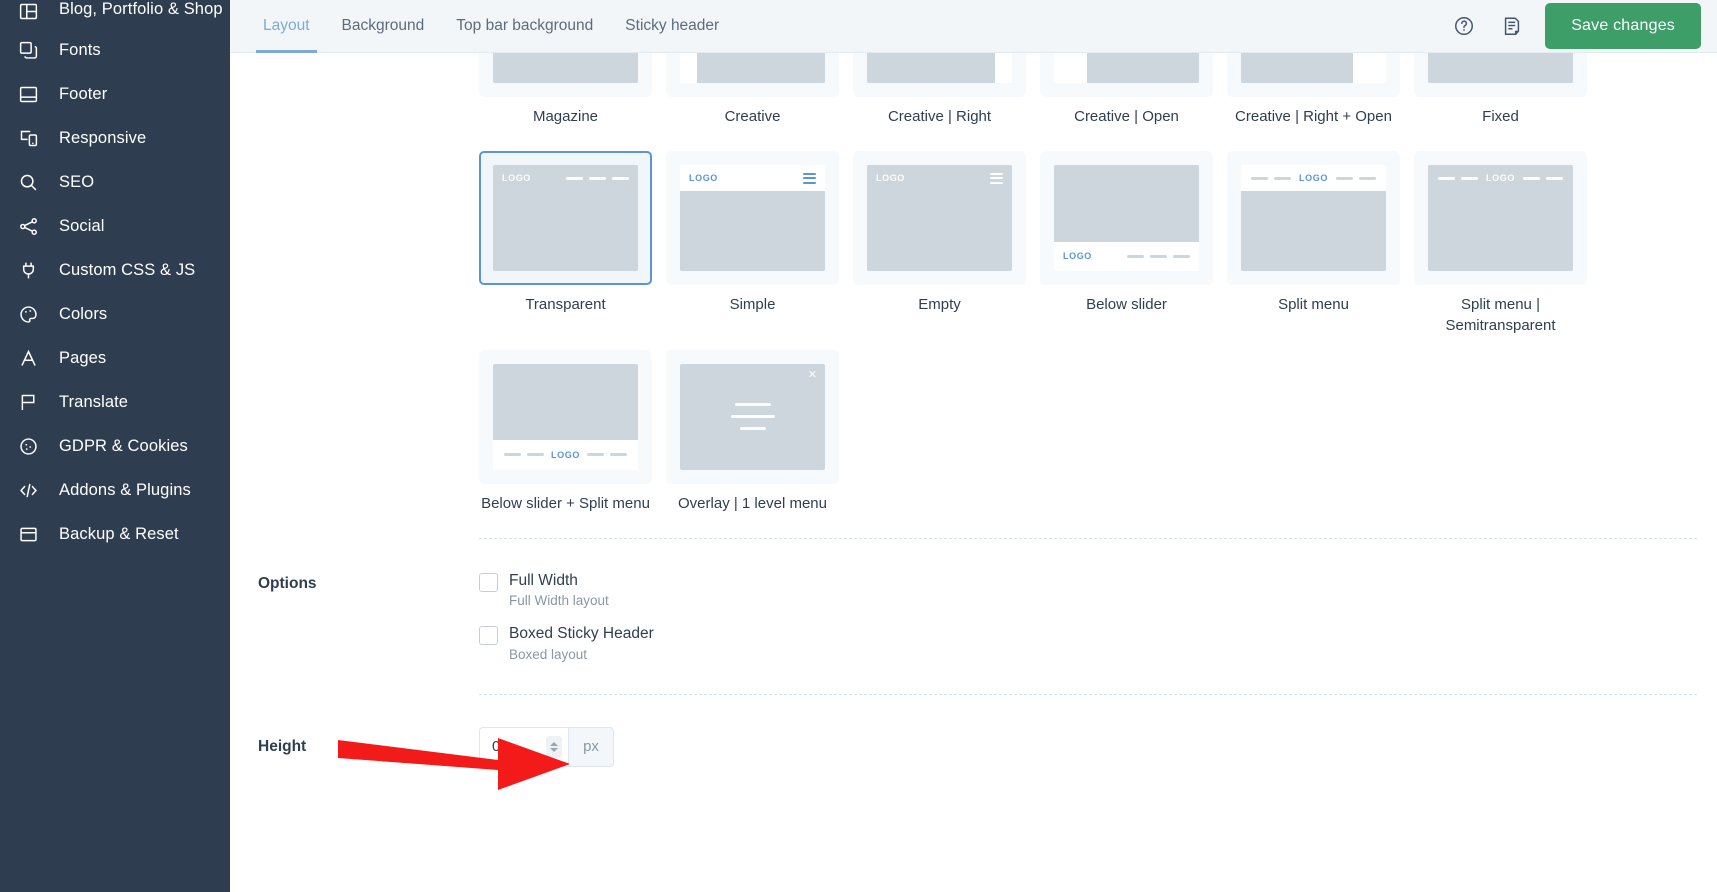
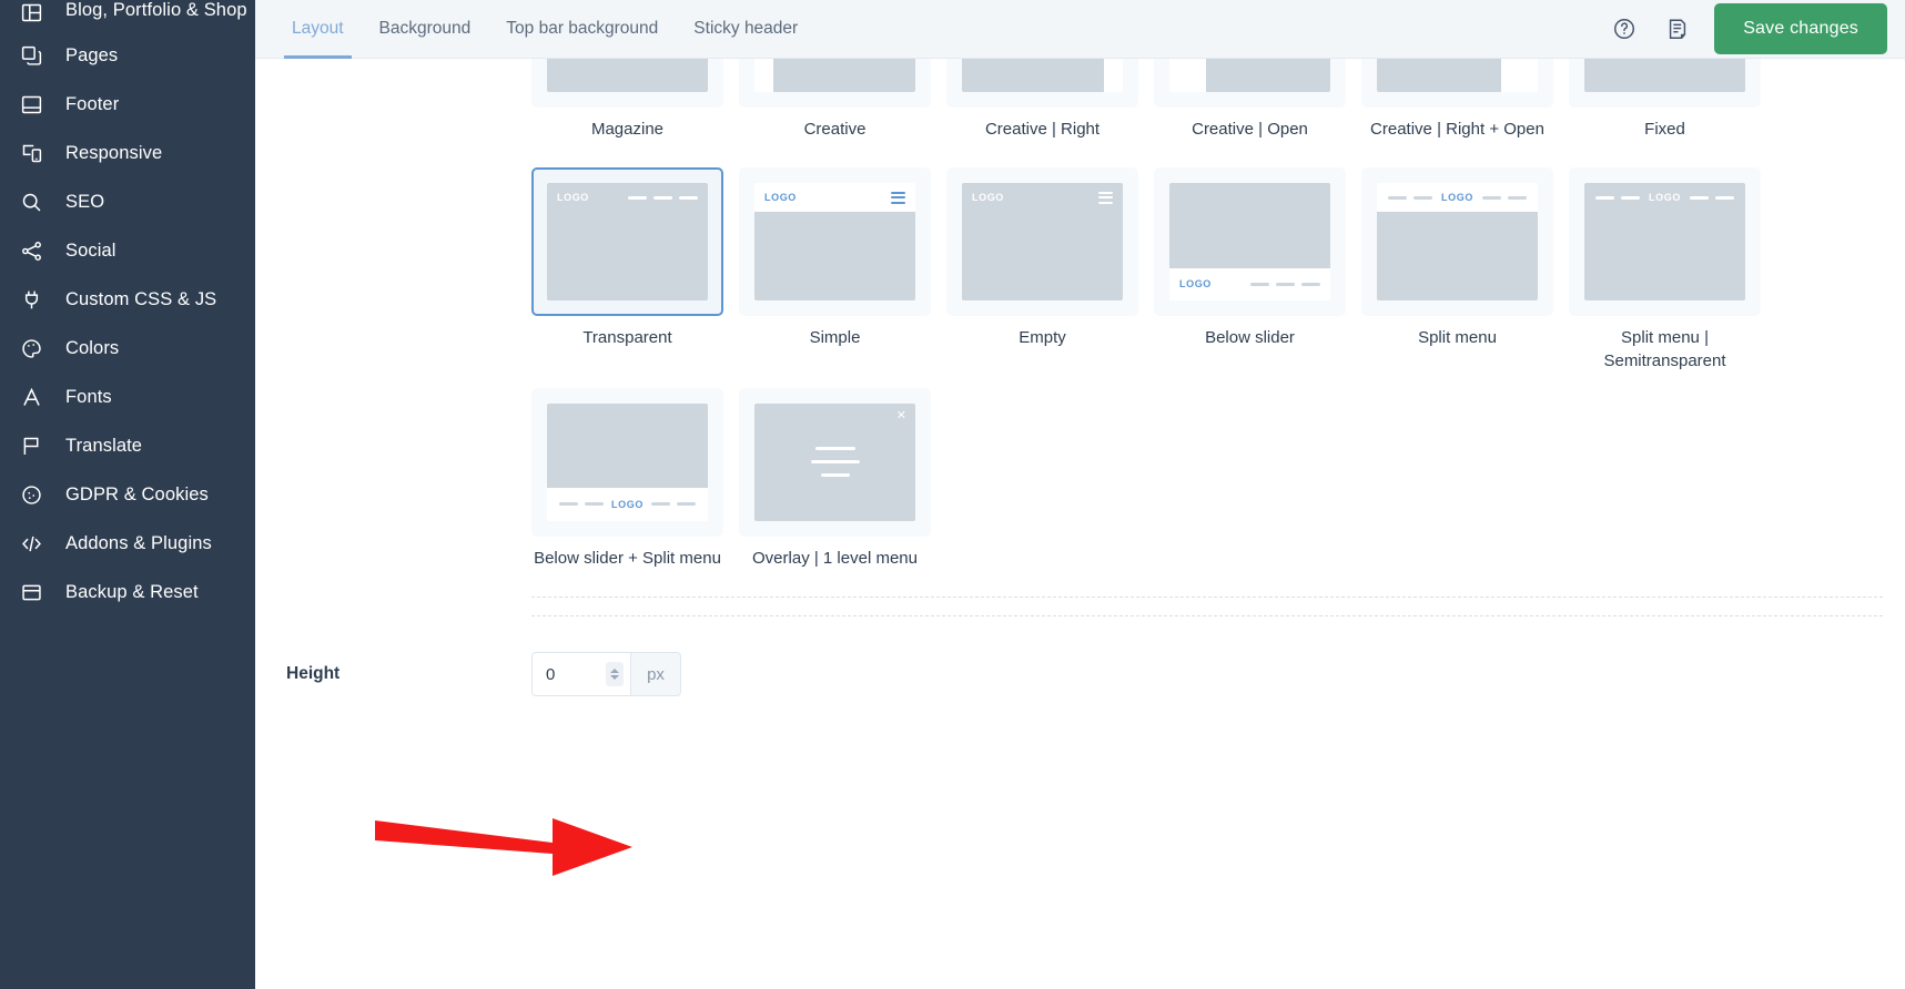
  Blog, Portfolio & Shop
- Fonts
+ Pages
  Footer
  Responsive
  SEO
  Social
  Custom CSS & JS
  Colors
- Pages
+ Fonts
  Translate
  GDPR & Cookies
  Addons & Plugins
  Backup & Reset
  Layout
  Background
  Top bar background
  Sticky header
  Save changes
  Magazine
  Creative
  Creative | Right
  Creative | Open
  Creative | Right + Open
  Fixed
  LOGO
  Transparent
  LOGO
  Simple
  LOGO
  Empty
  LOGO
  Below slider
  LOGO
  Split menu
  LOGO
  Split menu | Semitransparent
  LOGO
  Below slider + Split menu
  ✕
  Overlay | 1 level menu
- Options
- Full Width
- Full Width layout
- Boxed Sticky Header
- Boxed layout
  Height
  0
  px
